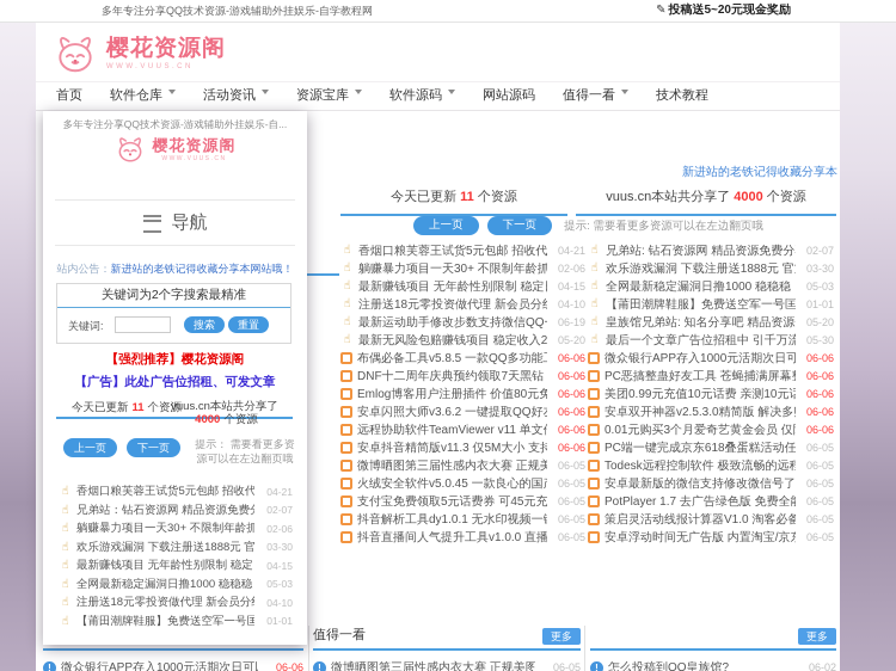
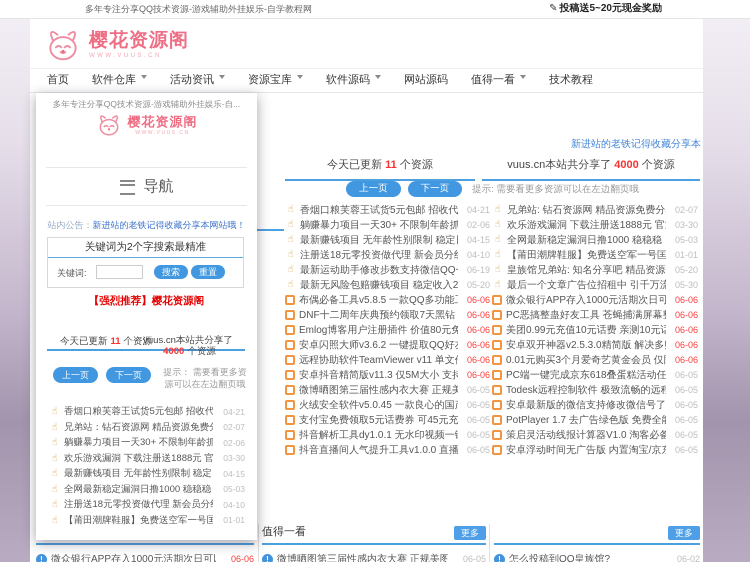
  多年专注分享QQ技术资源-游戏辅助外挂娱乐-自学教程网
  ✎ 投稿送5~20元现金奖励
  樱花资源阁
  首页
  软件仓库
  活动资讯
  资源宝库
  软件源码
  网站源码
  值得一看
  技术教程
  新进站的老铁记得收藏分享本
  今天已更新 11 个资源
  vuus.cn本站共分享了 4000 个资源
  上一页
  下一页
  提示: 需要看更多资源可以在左边翻页哦
  香烟口粮芙蓉王试货5元包邮 招收代
  04-21
  躺赚暴力项目一天30+ 不限制年龄抓
  02-06
  最新赚钱项目 无年龄性别限制 稳定
  04-15
  注册送18元零投资做代理 新会员分
  04-10
  最新运动助手修改步数支持微信QQ
  06-19
  05-20
  布偶必备工具v5.8.5 一款QQ多功能
  06-06
  DNF十二周年庆典预约领取7天黑钻
  06-06
  Emlog博客用户注册插件 价值80元免
  06-06
  安卓闪照大师v3.6.2 一键提取QQ好
  06-06
  远程协助软件TeamViewer v11 单文
  06-06
  安卓抖音精简版v11.3 仅5M大小 支持
  06-06
  微博晒图第三届性感内衣大赛 正规美
  06-05
  火绒安全软件v5.0.45 一款良心的国
  06-05
  支付宝免费领取5元话费券 可45元充
  06-05
  抖音解析工具dy1.0.1 无水印视频一
  06-05
  抖音直播间人气提升工具v1.0.0 直播
  06-05
  兄弟站: 钻石资源网 精品资源免费分
  02-07
  欢乐游戏漏洞 下载注册送1888元 官
  03-30
  全网最新稳定漏洞日撸1000 稳稳稳
  05-03
  【莆田潮牌鞋服】免费送空军一号匡
  01-01
  皇族馆兄弟站: 知名分享吧 精品资源
  05-20
  最后一个文章广告位招租中 引千万流
  05-30
  微众银行APP存入1000元活期次日可
  06-06
  PC恶搞整蛊好友工具 苍蝇捕满屏幕
  06-06
  美团0.99元充值10元话费 亲测10元话
  06-06
  安卓双开神器v2.5.3.0精简版 解决多
  06-06
  0.01元购买3个月爱奇艺黄金会员 仅
  06-06
  PC端一键完成京东618叠蛋糕活动任
  06-05
  Todesk远程控制软件 极致流畅的远程
  06-05
  安卓最新版的微信支持修改微信号了
  06-05
  PotPlayer 1.7 去广告绿色版 免费全
  06-05
  策启灵活动线报计算器V1.0 淘客必备
  06-05
  安卓浮动时间无广告版 内置淘宝/京
  06-05
  微众银行APP存入1000元活期次日可
  06-06
  值得一看
  更多
  微博晒图第三届性感内衣大赛 正规美图
  06-05
  更多
  怎么投稿到QQ皇族馆?
  06-02
  多年专注分享QQ技术资源-游戏辅助外挂娱乐-自...
  樱花资源阁
  导航
  站内公告：新进站的老铁记得收藏分享本网站哦！
  关键词为2个字搜索最精准
  关键词:
  搜索
  重置
  【强烈推荐】樱花资源阁
- 【广告】此处广告位招租、可发文章
  今天已更新 11 个资源
  vuus.cn本站共分享了4000 个资源
  上一页
  下一页
  提示： 需要看更多资源可以在左边翻页哦
  香烟口粮芙蓉王试货5元包邮 招收代
  04-21
  兄弟站：钻石资源网 精品资源免费
  02-07
  躺赚暴力项目一天30+ 不限制年龄抓
  02-06
  欢乐游戏漏洞 下载注册送1888元 官
  03-30
  最新赚钱项目 无年龄性别限制 稳定
  04-15
  全网最新稳定漏洞日撸1000 稳稳稳
  05-03
  注册送18元零投资做代理 新会员分
  04-10
  【莆田潮牌鞋服】免费送空军一号匡
  01-01
